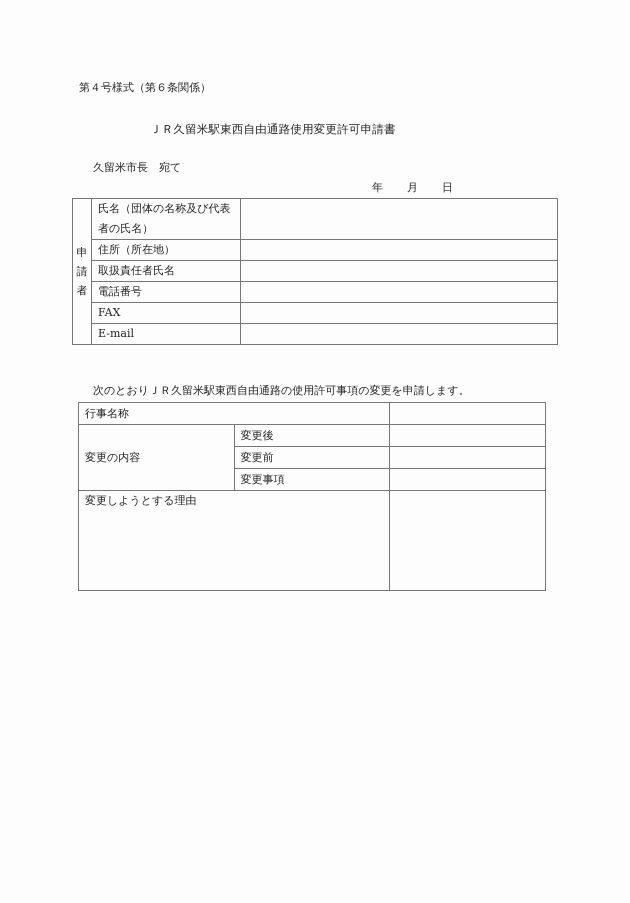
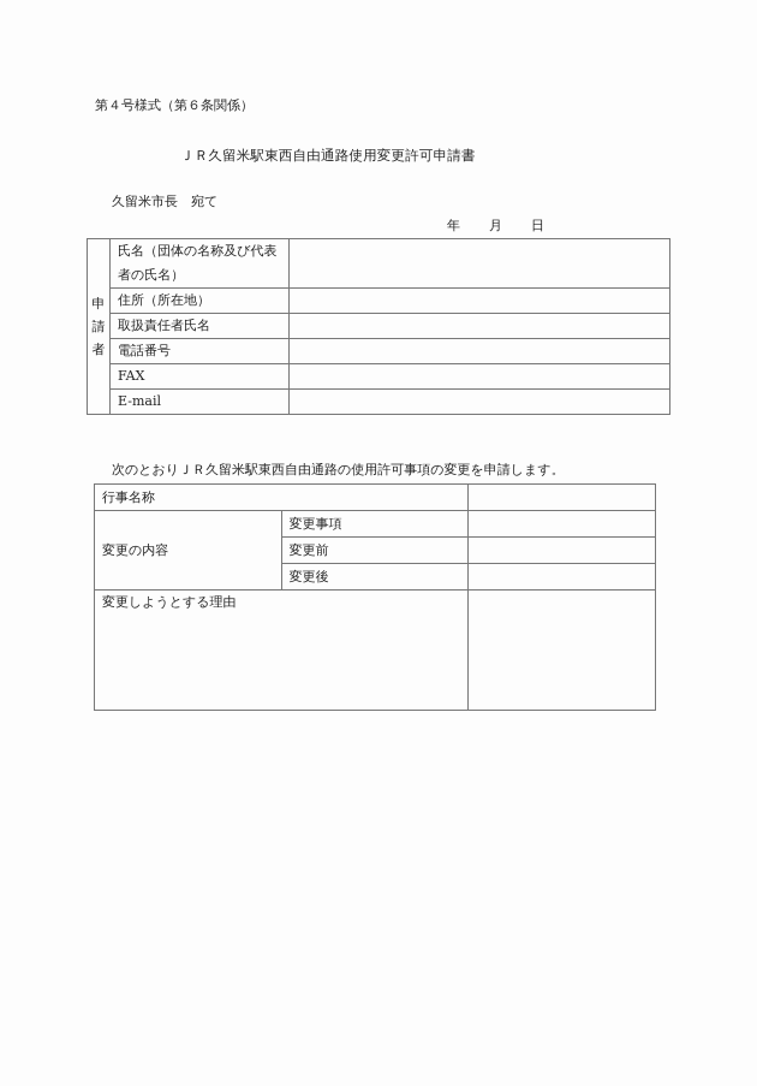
  第４号様式（第６条関係）
  ＪＲ久留米駅東西自由通路使用変更許可申請書
  久留米市長 宛て
  年 月 日
  申 請 者	氏名（団体の名称及び代表者の氏名）
  住所（所在地）
  取扱責任者氏名
  電話番号
  FAX
  E-mail
  次のとおりＪＲ久留米駅東西自由通路の使用許可事項の変更を申請します。
  行事名称
- 変更の内容	変更後
+ 変更の内容	変更事項
  変更前
- 変更事項
+ 変更後
  変更しようとする理由
